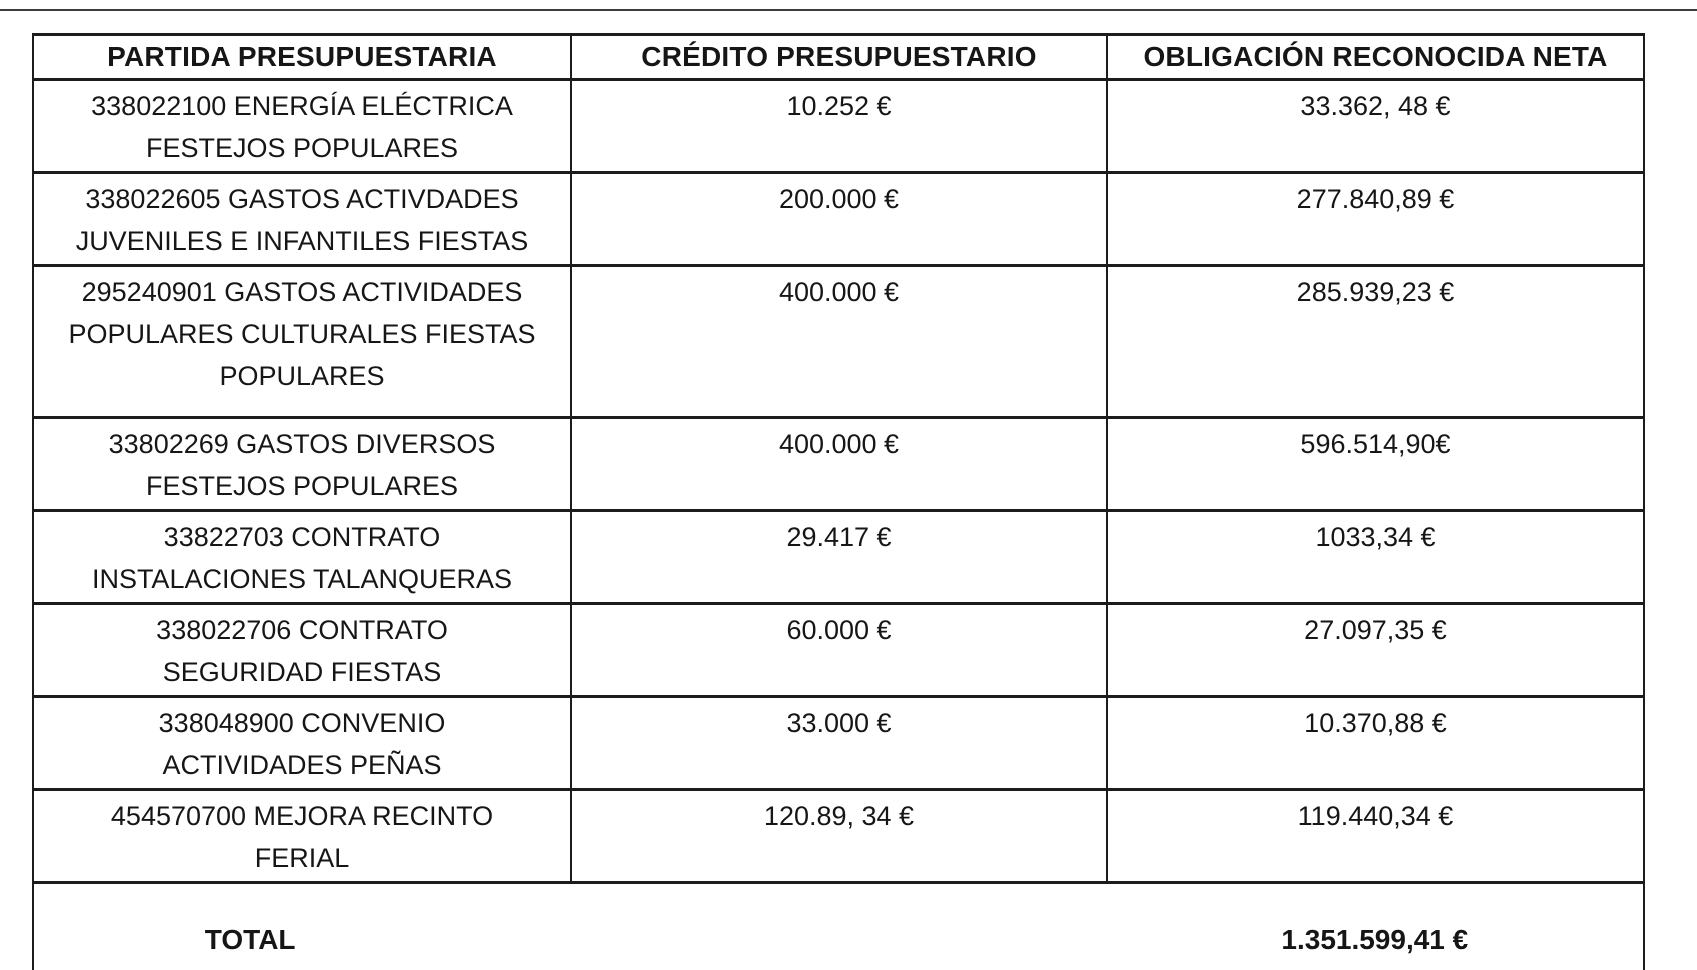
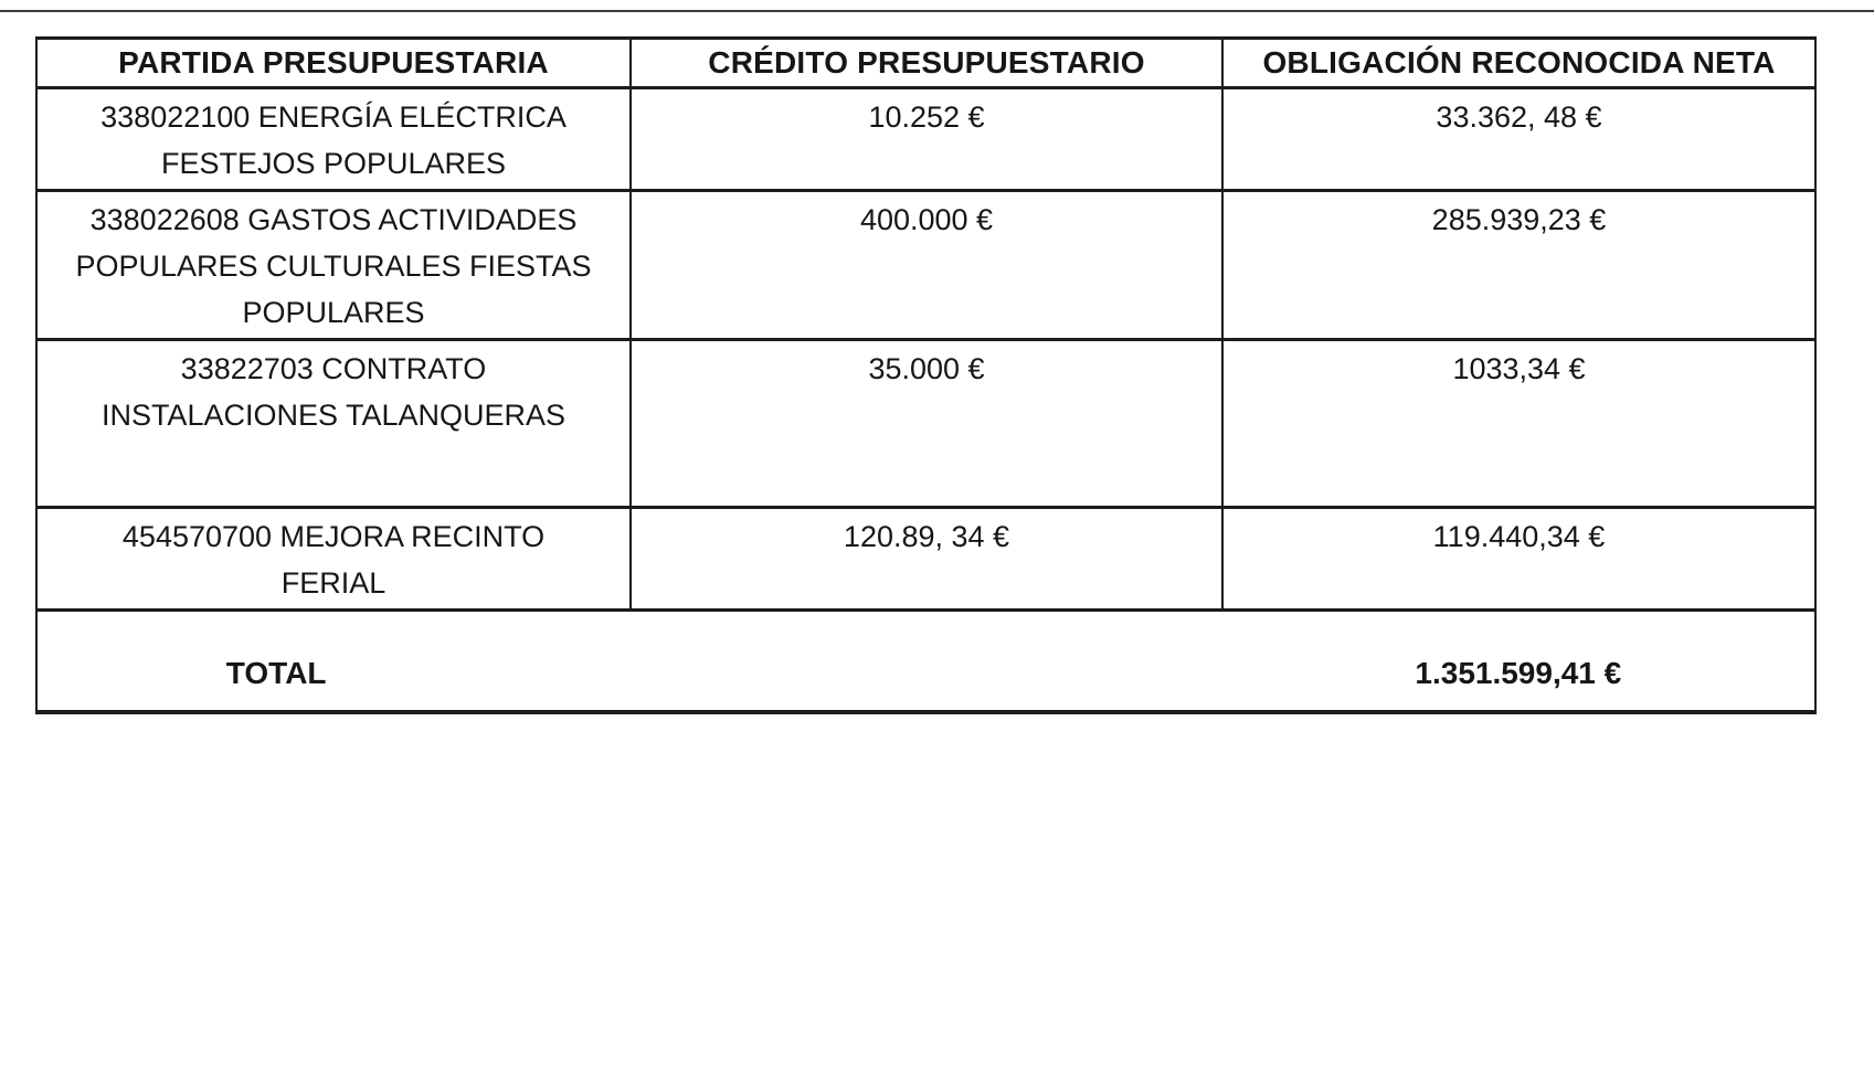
  PARTIDA PRESUPUESTARIA	CRÉDITO PRESUPUESTARIO	OBLIGACIÓN RECONOCIDA NETA
  338022100 ENERGÍA ELÉCTRICA FESTEJOS POPULARES	10.252 €	33.362, 48 €
- 338022605 GASTOS ACTIVDADES JUVENILES E INFANTILES FIESTAS	200.000 €	277.840,89 €
- 295240901 GASTOS ACTIVIDADES POPULARES CULTURALES FIESTAS POPULARES	400.000 €	285.939,23 €
+ 338022608 GASTOS ACTIVIDADES POPULARES CULTURALES FIESTAS POPULARES	400.000 €	285.939,23 €
- 33802269 GASTOS DIVERSOS FESTEJOS POPULARES	400.000 €	596.514,90€
- 33822703 CONTRATO INSTALACIONES TALANQUERAS	29.417 €	1033,34 €
+ 33822703 CONTRATO INSTALACIONES TALANQUERAS	35.000 €	1033,34 €
- 338022706 CONTRATO SEGURIDAD FIESTAS	60.000 €	27.097,35 €
- 338048900 CONVENIO ACTIVIDADES PEÑAS	33.000 €	10.370,88 €
  454570700 MEJORA RECINTO FERIAL	120.89, 34 €	119.440,34 €
  TOTAL 1.351.599,41 €
